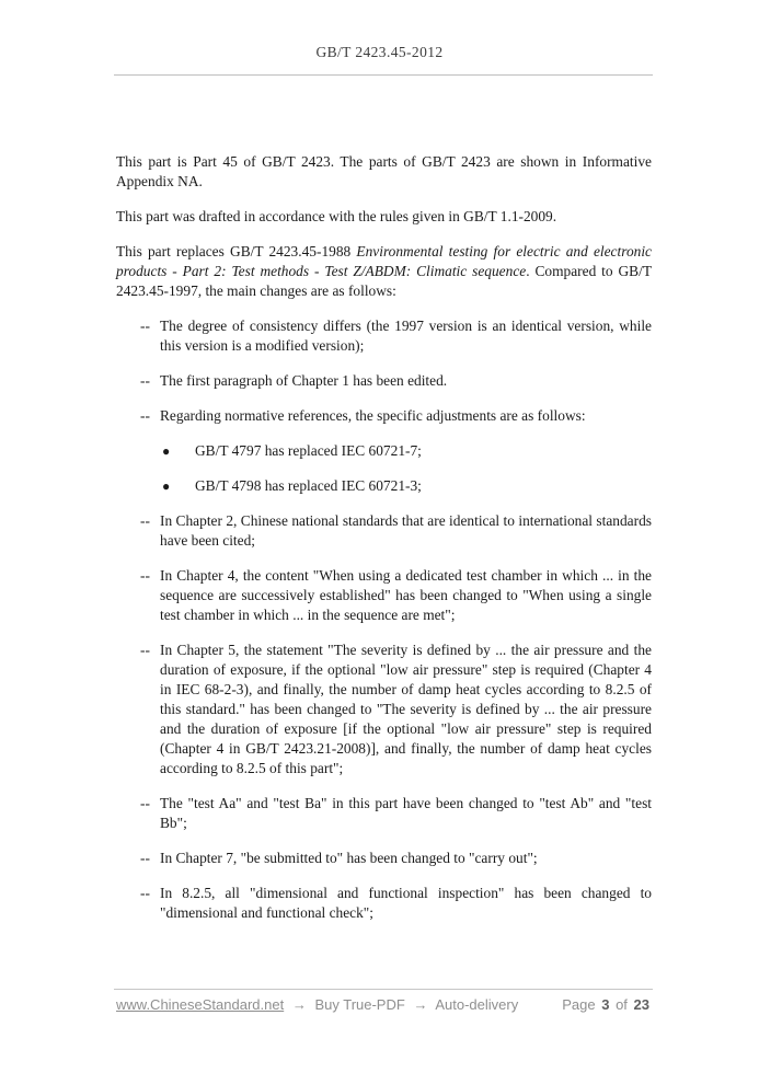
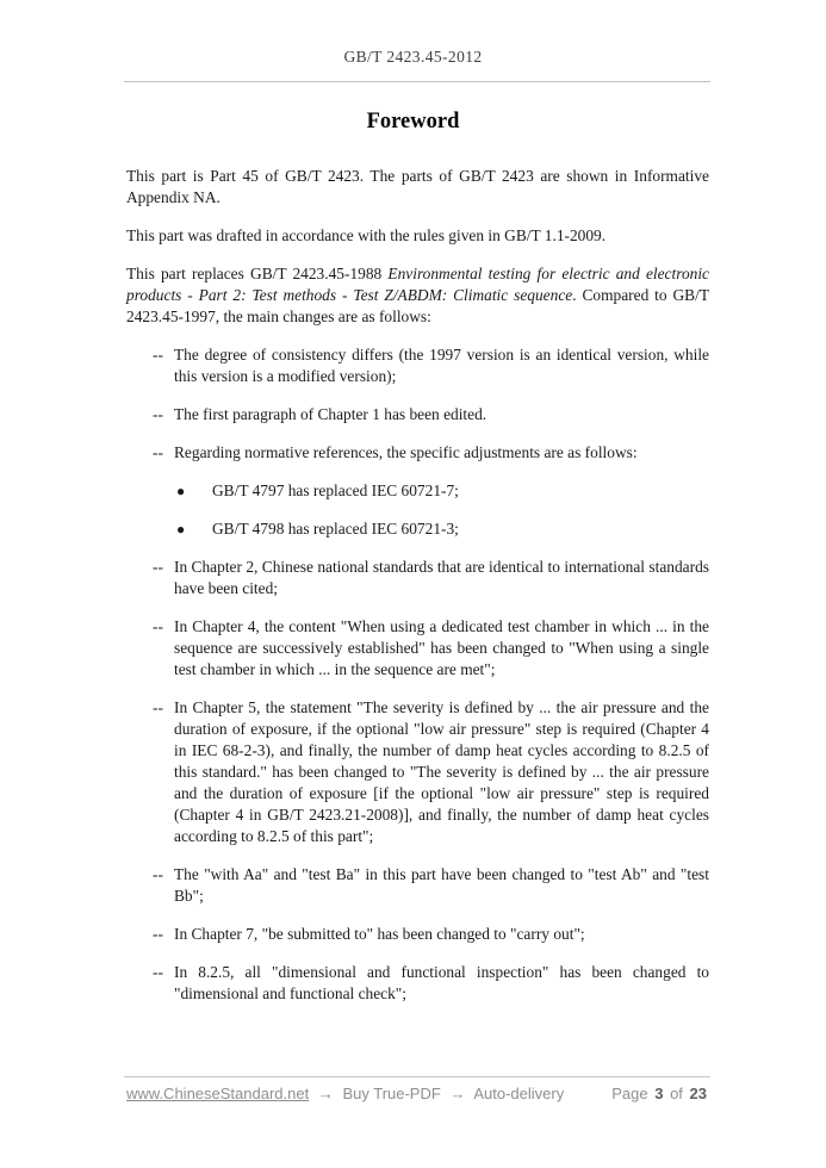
  GB/T 2423.45-2012
+ Foreword
  This part is Part 45 of GB/T 2423. The parts of GB/T 2423 are shown in Informative Appendix NA.
  This part was drafted in accordance with the rules given in GB/T 1.1-2009.
  This part replaces GB/T 2423.45-1988 Environmental testing for electric and electronic products - Part 2: Test methods - Test Z/ABDM: Climatic sequence. Compared to GB/T 2423.45-1997, the main changes are as follows:
  --
  The degree of consistency differs (the 1997 version is an identical version, while this version is a modified version);
  --
  The first paragraph of Chapter 1 has been edited.
  --
  Regarding normative references, the specific adjustments are as follows:
  ●
  GB/T 4797 has replaced IEC 60721-7;
  ●
  GB/T 4798 has replaced IEC 60721-3;
  --
  In Chapter 2, Chinese national standards that are identical to international standards have been cited;
  --
  In Chapter 4, the content "When using a dedicated test chamber in which ... in the sequence are successively established" has been changed to "When using a single test chamber in which ... in the sequence are met";
  --
  In Chapter 5, the statement "The severity is defined by ... the air pressure and the duration of exposure, if the optional "low air pressure" step is required (Chapter 4 in IEC 68-2-3), and finally, the number of damp heat cycles according to 8.2.5 of this standard." has been changed to "The severity is defined by ... the air pressure and the duration of exposure [if the optional "low air pressure" step is required (Chapter 4 in GB/T 2423.21-2008)], and finally, the number of damp heat cycles according to 8.2.5 of this part";
  --
- The "test Aa" and "test Ba" in this part have been changed to "test Ab" and "test Bb";
+ The "with Aa" and "test Ba" in this part have been changed to "test Ab" and "test Bb";
  --
  In Chapter 7, "be submitted to" has been changed to "carry out";
  --
  In 8.2.5, all "dimensional and functional inspection" has been changed to "dimensional and functional check";
  www.ChineseStandard.net → Buy True-PDF → Auto-delivery
  Page 3 of 23
